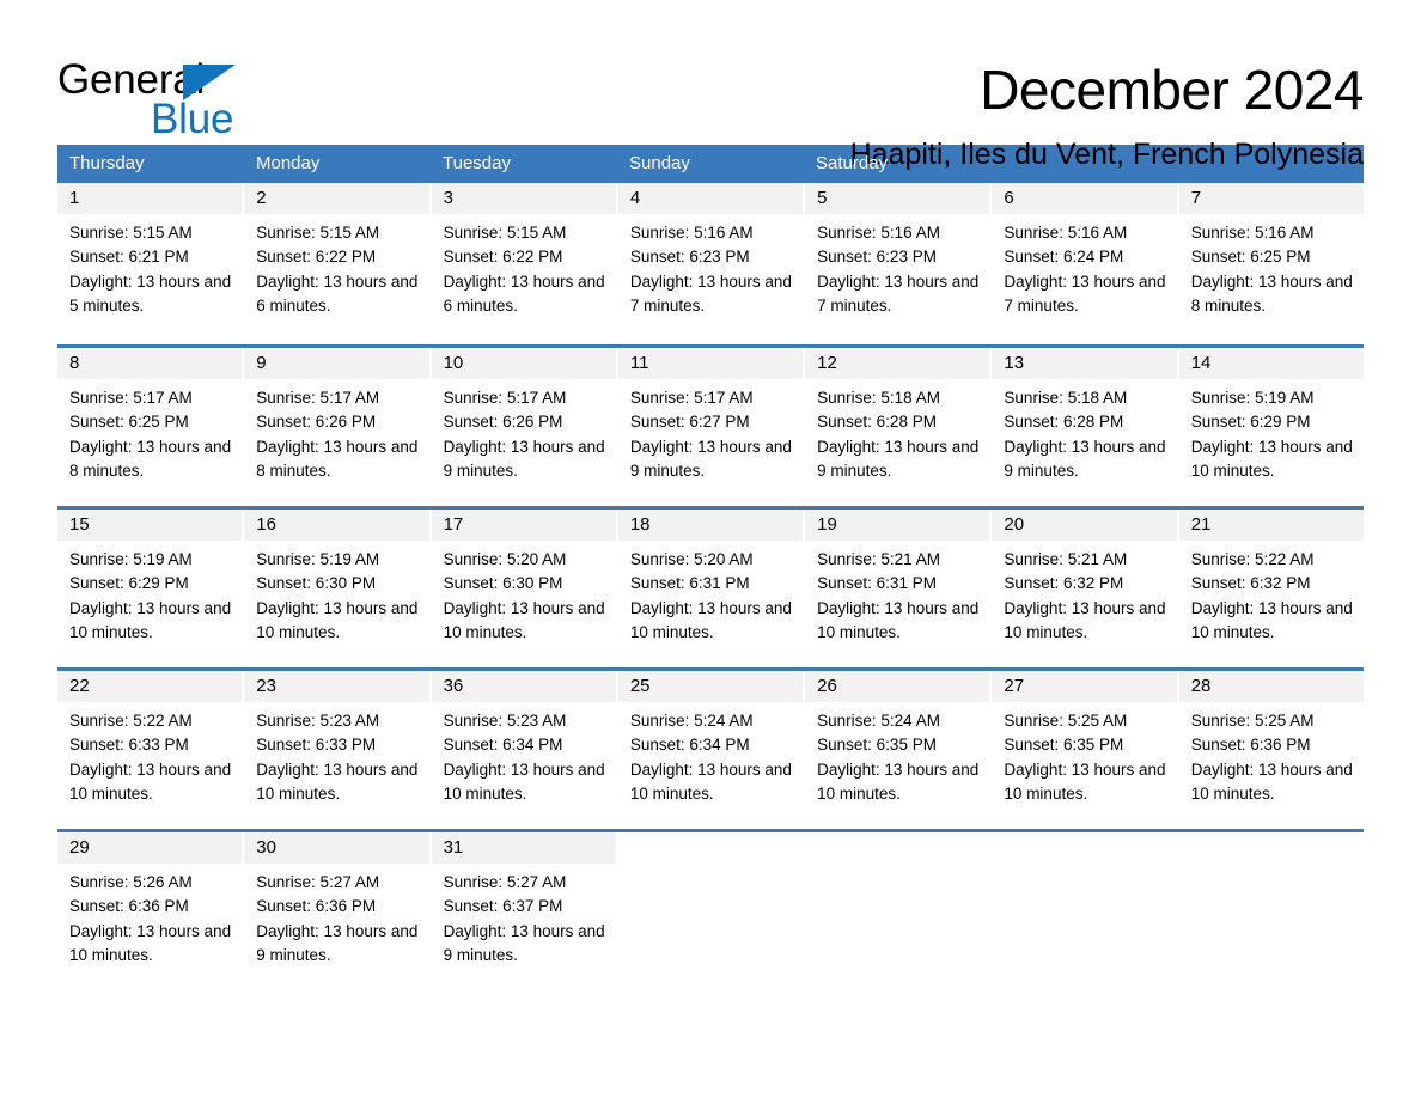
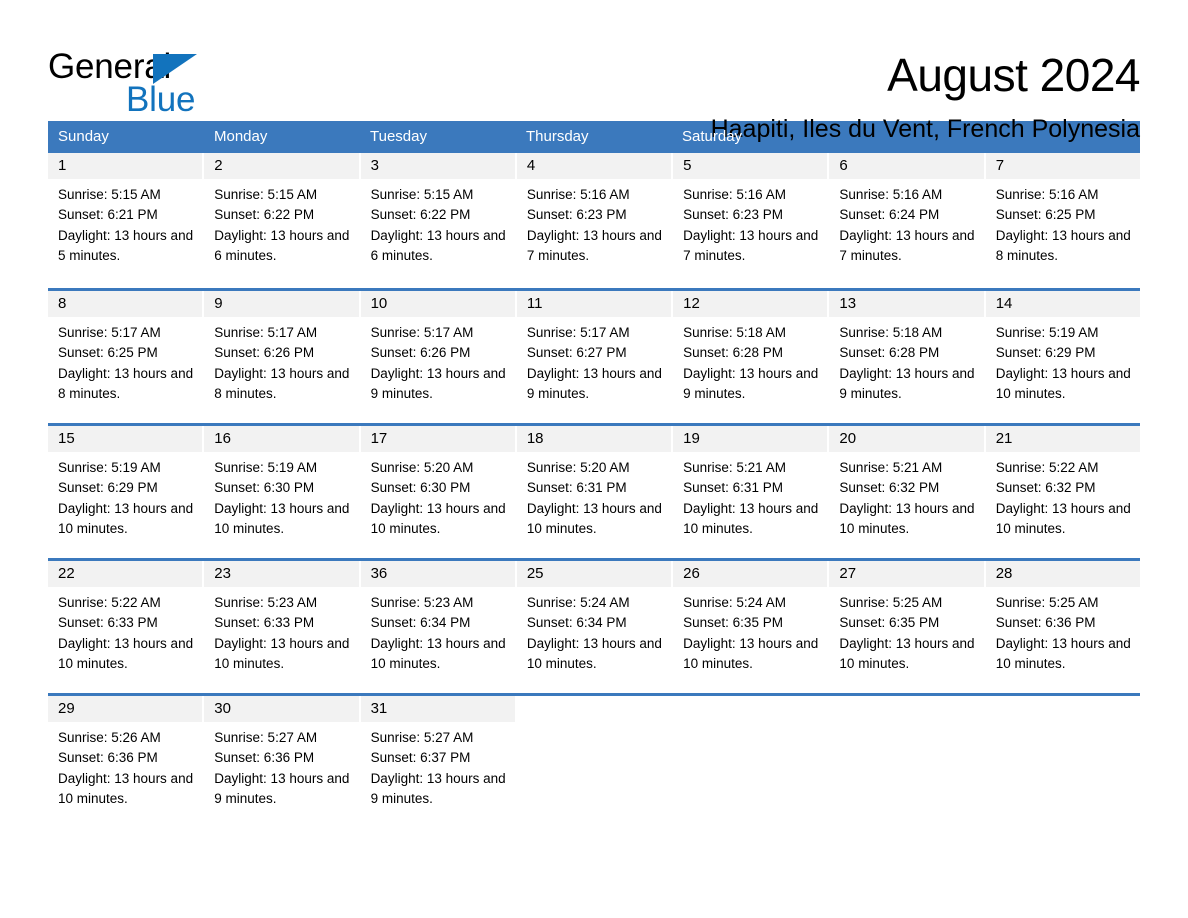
  General
  Blue
- December 2024
+ August 2024
  Haapiti, Iles du Vent, French Polynesia
- Thursday
+ Sunday
  Monday
  Tuesday
- Sunday
+ Thursday
  Saturday
  1
  Sunrise: 5:15 AM
  Sunset: 6:21 PM
  Daylight: 13 hours and 5 minutes.
  2
  Sunrise: 5:15 AM
  Sunset: 6:22 PM
  Daylight: 13 hours and 6 minutes.
  3
  Sunrise: 5:15 AM
  Sunset: 6:22 PM
  Daylight: 13 hours and 6 minutes.
  4
  Sunrise: 5:16 AM
  Sunset: 6:23 PM
  Daylight: 13 hours and 7 minutes.
  5
  Sunrise: 5:16 AM
  Sunset: 6:23 PM
  Daylight: 13 hours and 7 minutes.
  6
  Sunrise: 5:16 AM
  Sunset: 6:24 PM
  Daylight: 13 hours and 7 minutes.
  7
  Sunrise: 5:16 AM
  Sunset: 6:25 PM
  Daylight: 13 hours and 8 minutes.
  8
  Sunrise: 5:17 AM
  Sunset: 6:25 PM
  Daylight: 13 hours and 8 minutes.
  9
  Sunrise: 5:17 AM
  Sunset: 6:26 PM
  Daylight: 13 hours and 8 minutes.
  10
  Sunrise: 5:17 AM
  Sunset: 6:26 PM
  Daylight: 13 hours and 9 minutes.
  11
  Sunrise: 5:17 AM
  Sunset: 6:27 PM
  Daylight: 13 hours and 9 minutes.
  12
  Sunrise: 5:18 AM
  Sunset: 6:28 PM
  Daylight: 13 hours and 9 minutes.
  13
  Sunrise: 5:18 AM
  Sunset: 6:28 PM
  Daylight: 13 hours and 9 minutes.
  14
  Sunrise: 5:19 AM
  Sunset: 6:29 PM
  Daylight: 13 hours and 10 minutes.
  15
  Sunrise: 5:19 AM
  Sunset: 6:29 PM
  Daylight: 13 hours and 10 minutes.
  16
  Sunrise: 5:19 AM
  Sunset: 6:30 PM
  Daylight: 13 hours and 10 minutes.
  17
  Sunrise: 5:20 AM
  Sunset: 6:30 PM
  Daylight: 13 hours and 10 minutes.
  18
  Sunrise: 5:20 AM
  Sunset: 6:31 PM
  Daylight: 13 hours and 10 minutes.
  19
  Sunrise: 5:21 AM
  Sunset: 6:31 PM
  Daylight: 13 hours and 10 minutes.
  20
  Sunrise: 5:21 AM
  Sunset: 6:32 PM
  Daylight: 13 hours and 10 minutes.
  21
  Sunrise: 5:22 AM
  Sunset: 6:32 PM
  Daylight: 13 hours and 10 minutes.
  22
  Sunrise: 5:22 AM
  Sunset: 6:33 PM
  Daylight: 13 hours and 10 minutes.
  23
  Sunrise: 5:23 AM
  Sunset: 6:33 PM
  Daylight: 13 hours and 10 minutes.
  36
  Sunrise: 5:23 AM
  Sunset: 6:34 PM
  Daylight: 13 hours and 10 minutes.
  25
  Sunrise: 5:24 AM
  Sunset: 6:34 PM
  Daylight: 13 hours and 10 minutes.
  26
  Sunrise: 5:24 AM
  Sunset: 6:35 PM
  Daylight: 13 hours and 10 minutes.
  27
  Sunrise: 5:25 AM
  Sunset: 6:35 PM
  Daylight: 13 hours and 10 minutes.
  28
  Sunrise: 5:25 AM
  Sunset: 6:36 PM
  Daylight: 13 hours and 10 minutes.
  29
  Sunrise: 5:26 AM
  Sunset: 6:36 PM
  Daylight: 13 hours and 10 minutes.
  30
  Sunrise: 5:27 AM
  Sunset: 6:36 PM
  Daylight: 13 hours and 9 minutes.
  31
  Sunrise: 5:27 AM
  Sunset: 6:37 PM
  Daylight: 13 hours and 9 minutes.
